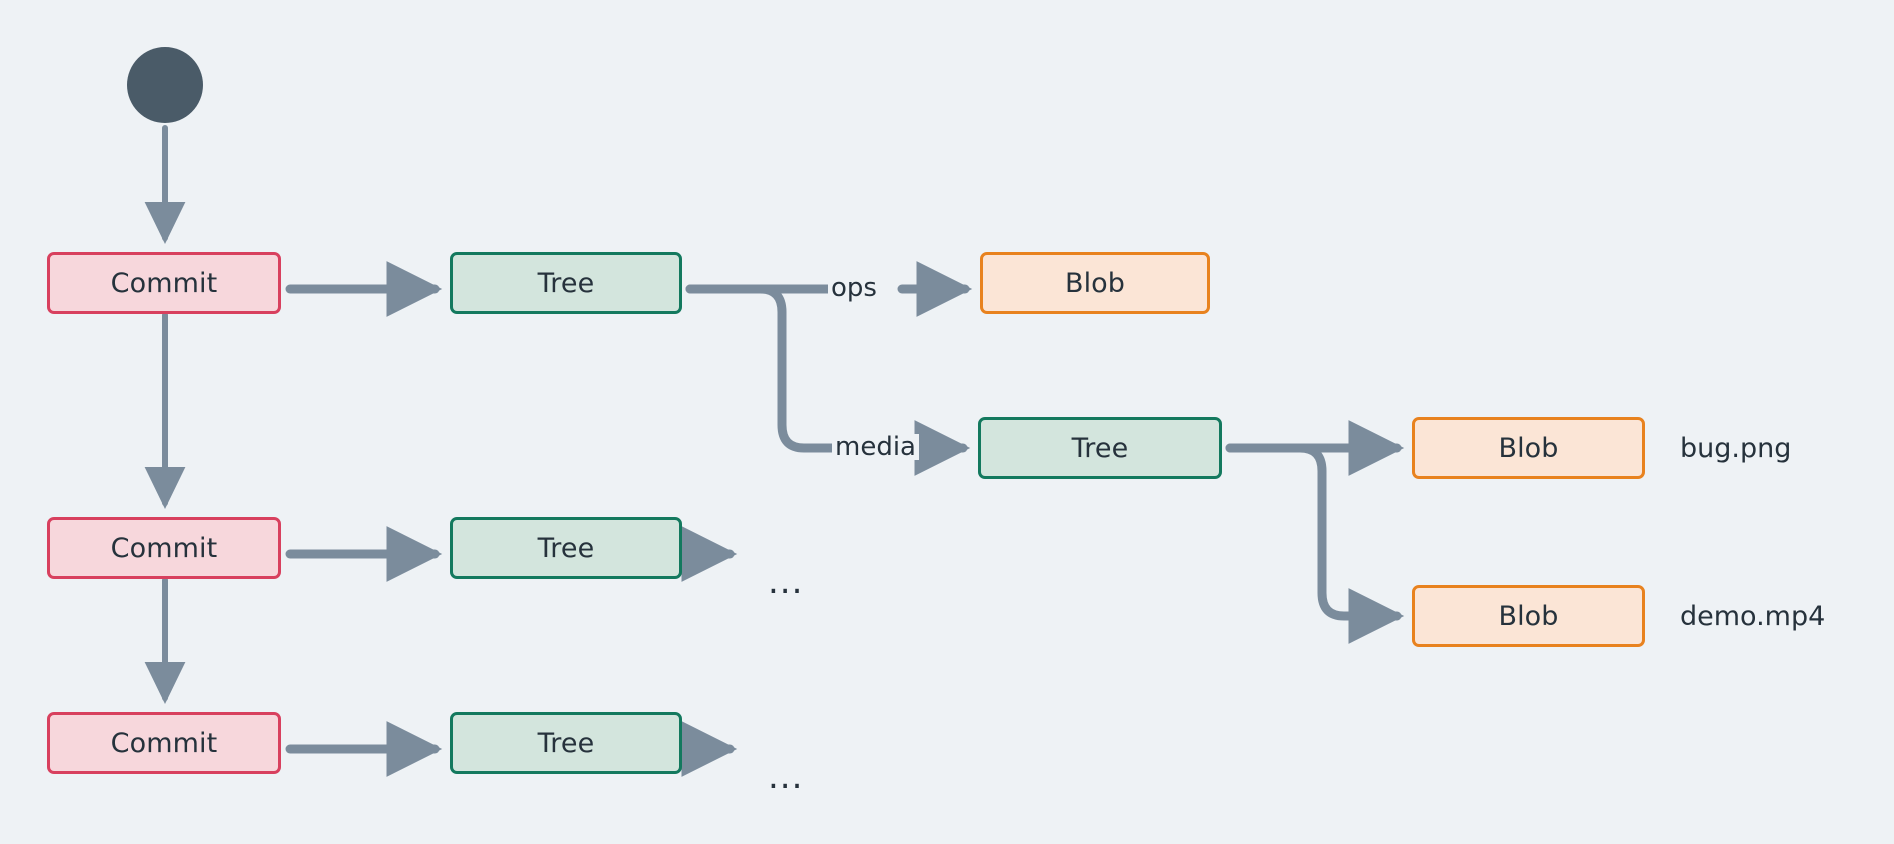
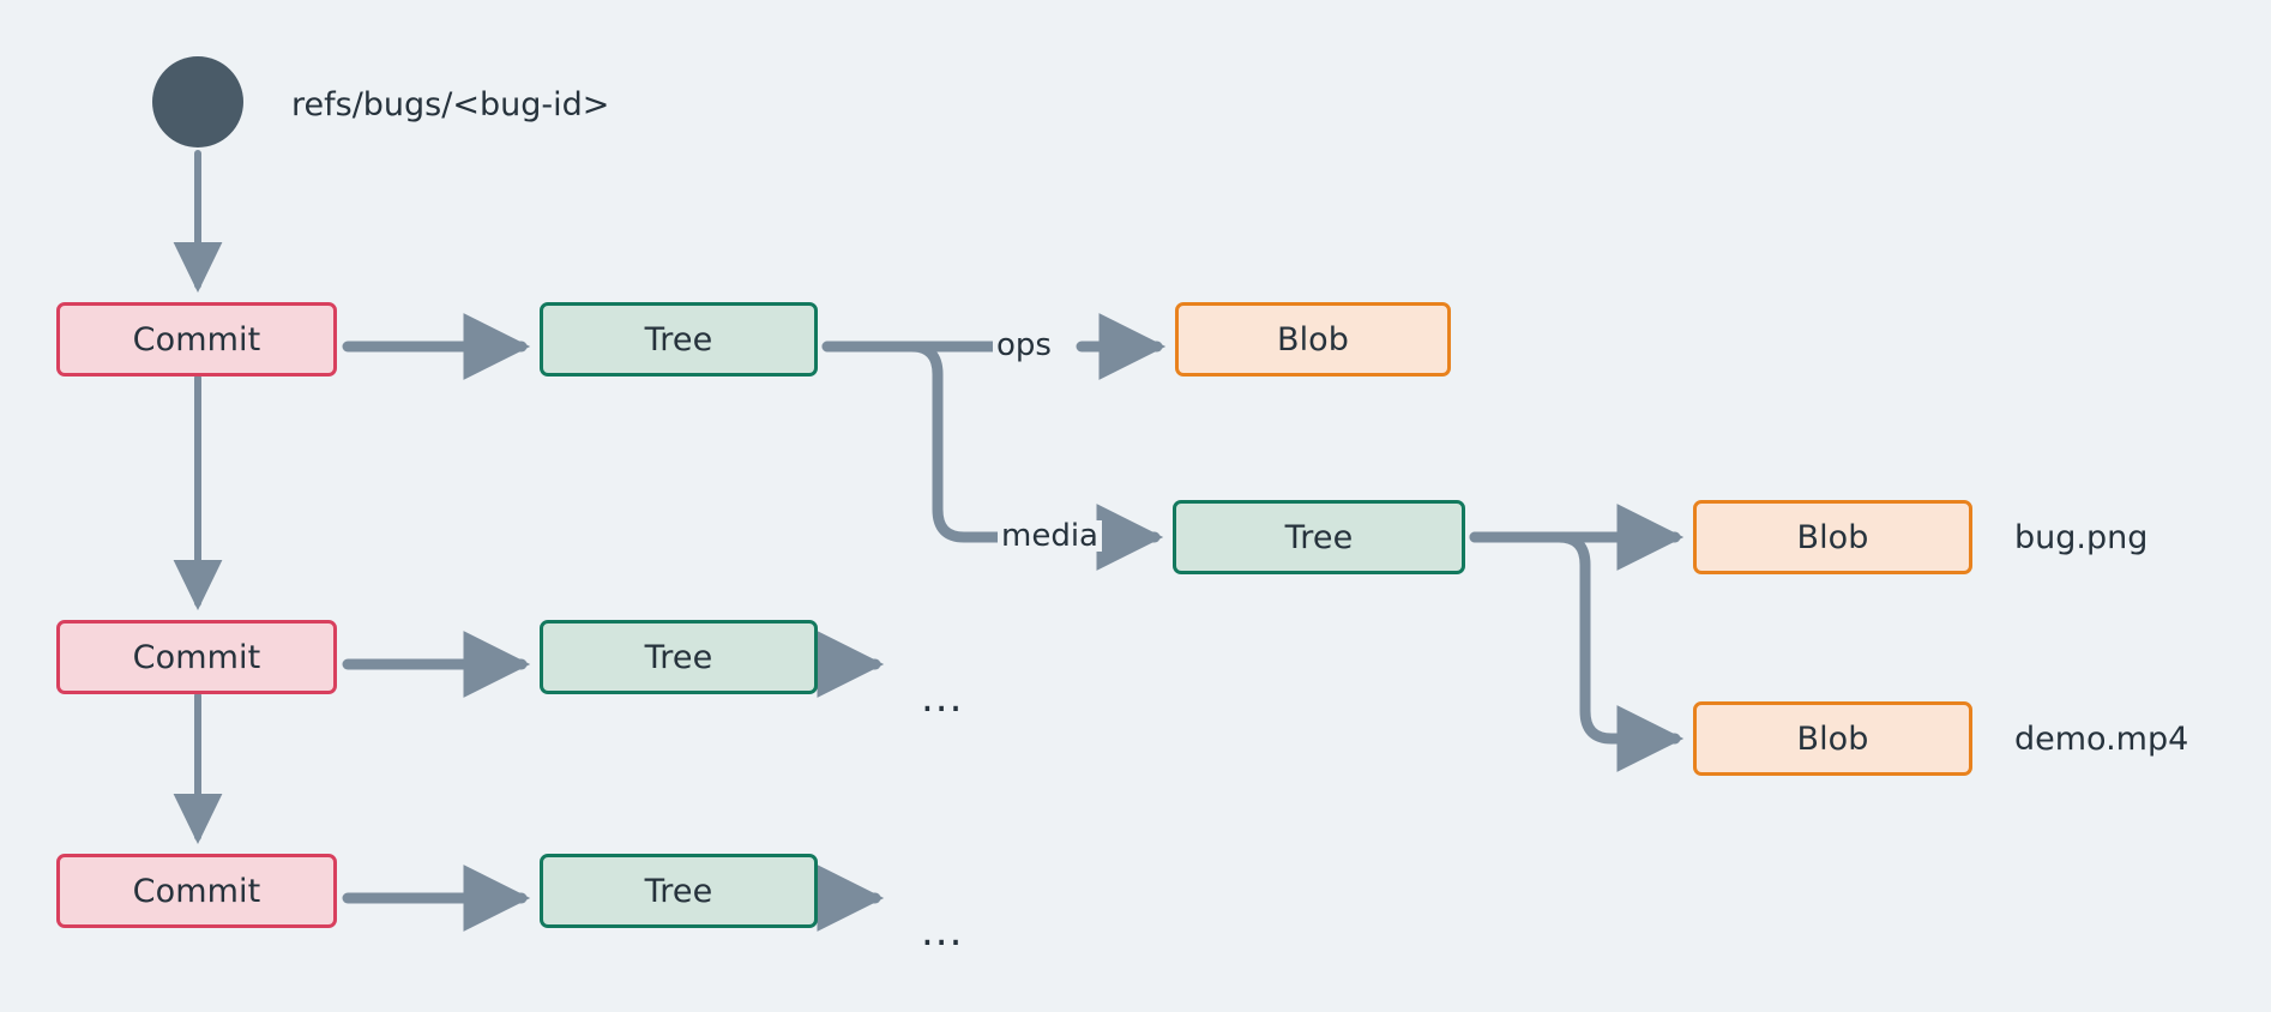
+ refs/bugs/<bug-id>
  Commit
  Commit
  Commit
  Tree
  Tree
  Tree
  ops
  media
  Blob
  Tree
  Blob
  Blob
  bug.png
  demo.mp4
  ...
  ...
